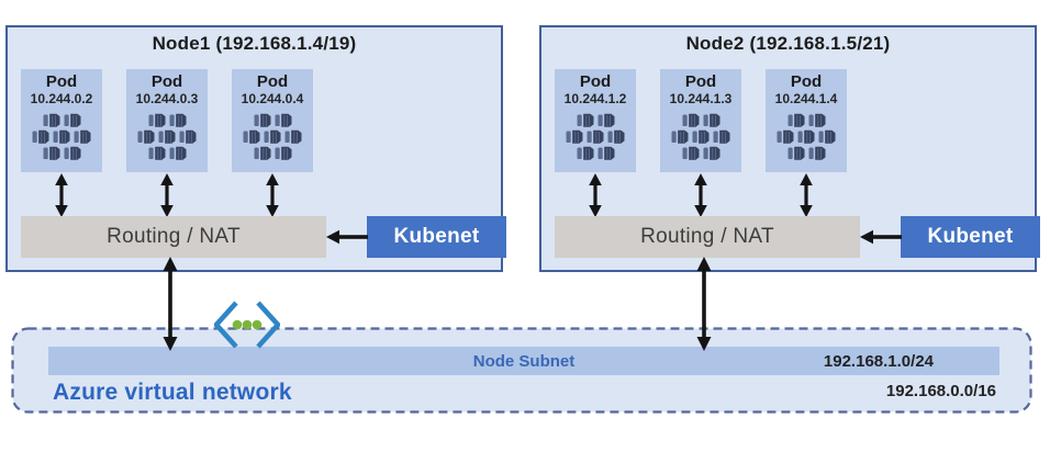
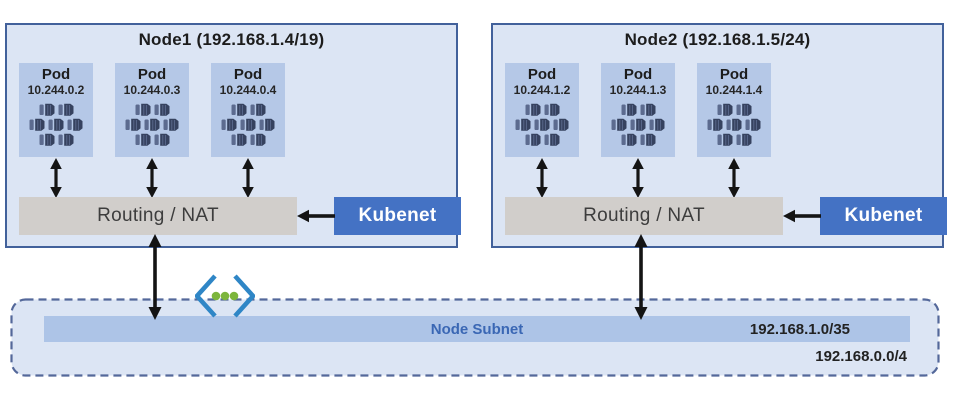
  Node1 (192.168.1.4/19)
  Pod
  10.244.0.2
  Pod
  10.244.0.3
  Pod
  10.244.0.4
  Routing / NAT
  Kubenet
- Node2 (192.168.1.5/21)
+ Node2 (192.168.1.5/24)
  Pod
  10.244.1.2
  Pod
  10.244.1.3
  Pod
  10.244.1.4
  Routing / NAT
  Kubenet
  Node Subnet
- 192.168.1.0/24
+ 192.168.1.0/35
- Azure virtual network
- 192.168.0.0/16
+ 192.168.0.0/4
